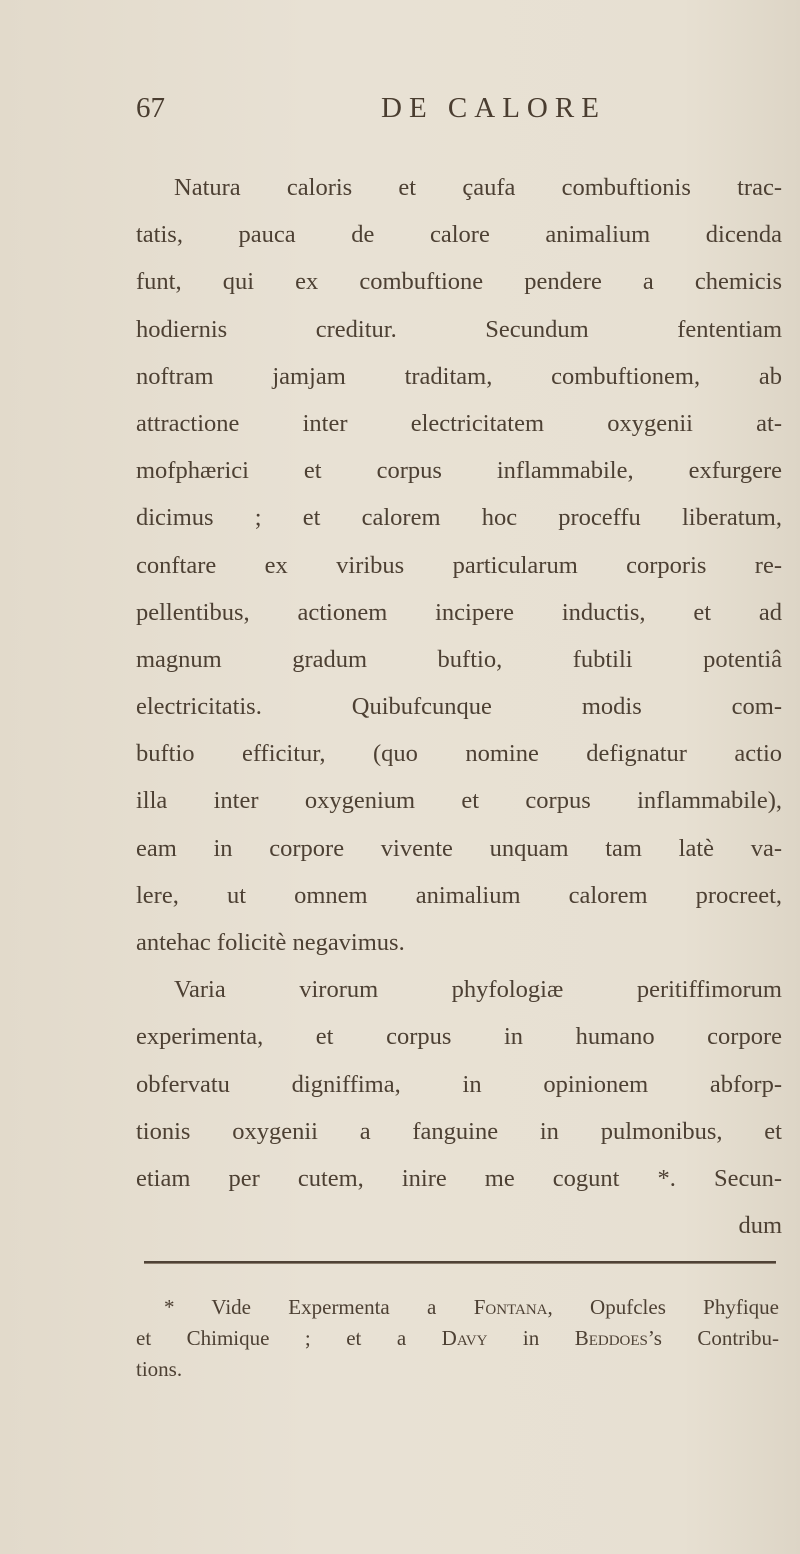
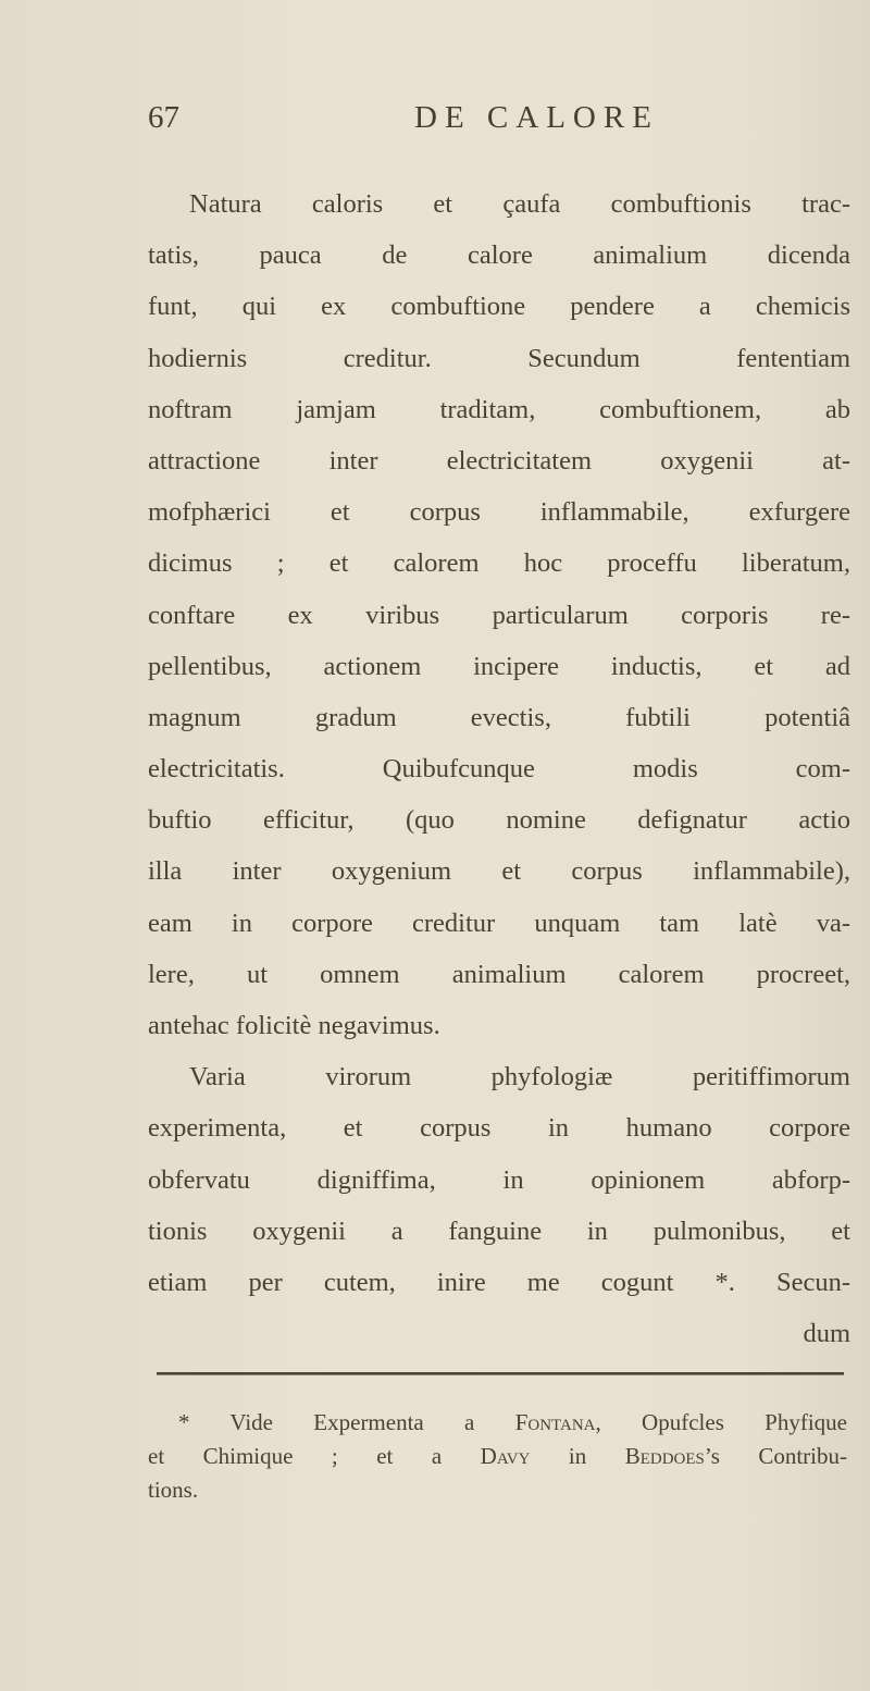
  67
  DE CALORE
  Natura caloris et çaufa combuftionis trac-
  tatis, pauca de calore animalium dicenda
  funt, qui ex combuftione pendere a chemicis
  hodiernis creditur. Secundum fententiam
  noftram jamjam traditam, combuftionem, ab
  attractione inter electricitatem oxygenii at-
  mofphærici et corpus inflammabile, exfurgere
  dicimus ; et calorem hoc proceffu liberatum,
  conftare ex viribus particularum corporis re-
  pellentibus, actionem incipere inductis, et ad
- magnum gradum buftio, fubtili potentiâ
+ magnum gradum evectis, fubtili potentiâ
  electricitatis. Quibufcunque modis com-
  buftio efficitur, (quo nomine defignatur actio
  illa inter oxygenium et corpus inflammabile),
- eam in corpore vivente unquam tam latè va-
+ eam in corpore creditur unquam tam latè va-
  lere, ut omnem animalium calorem procreet,
  antehac folicitè negavimus.
  Varia virorum phyfologiæ peritiffimorum
  experimenta, et corpus in humano corpore
  obfervatu digniffima, in opinionem abforp-
  tionis oxygenii a fanguine in pulmonibus, et
  etiam per cutem, inire me cogunt *. Secun-
  dum
  * Vide Expermenta a Fontana, Opufcles Phyfique
  et Chimique ; et a Davy in Beddoes’s Contribu-
  tions.
